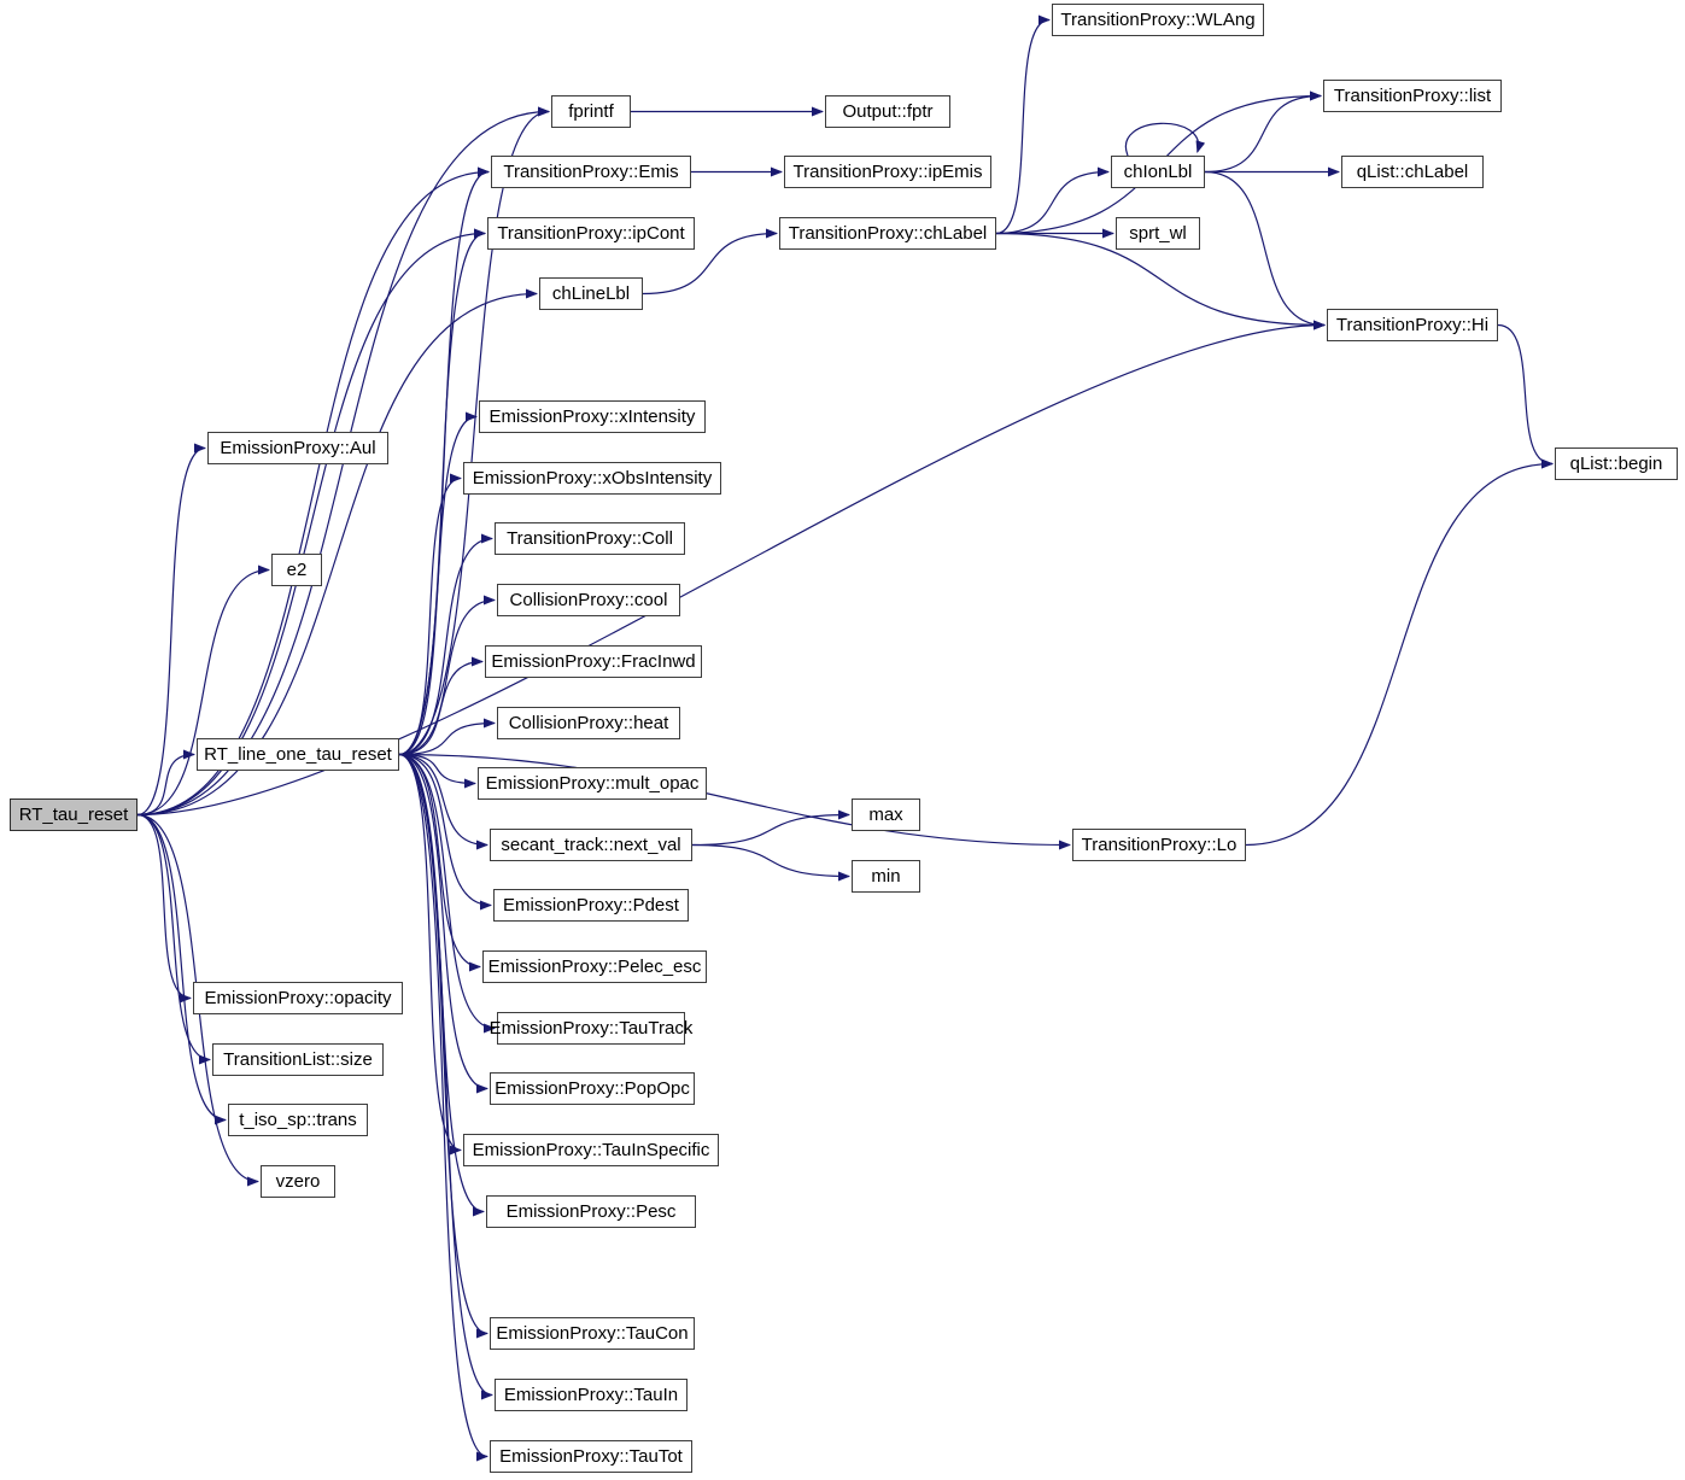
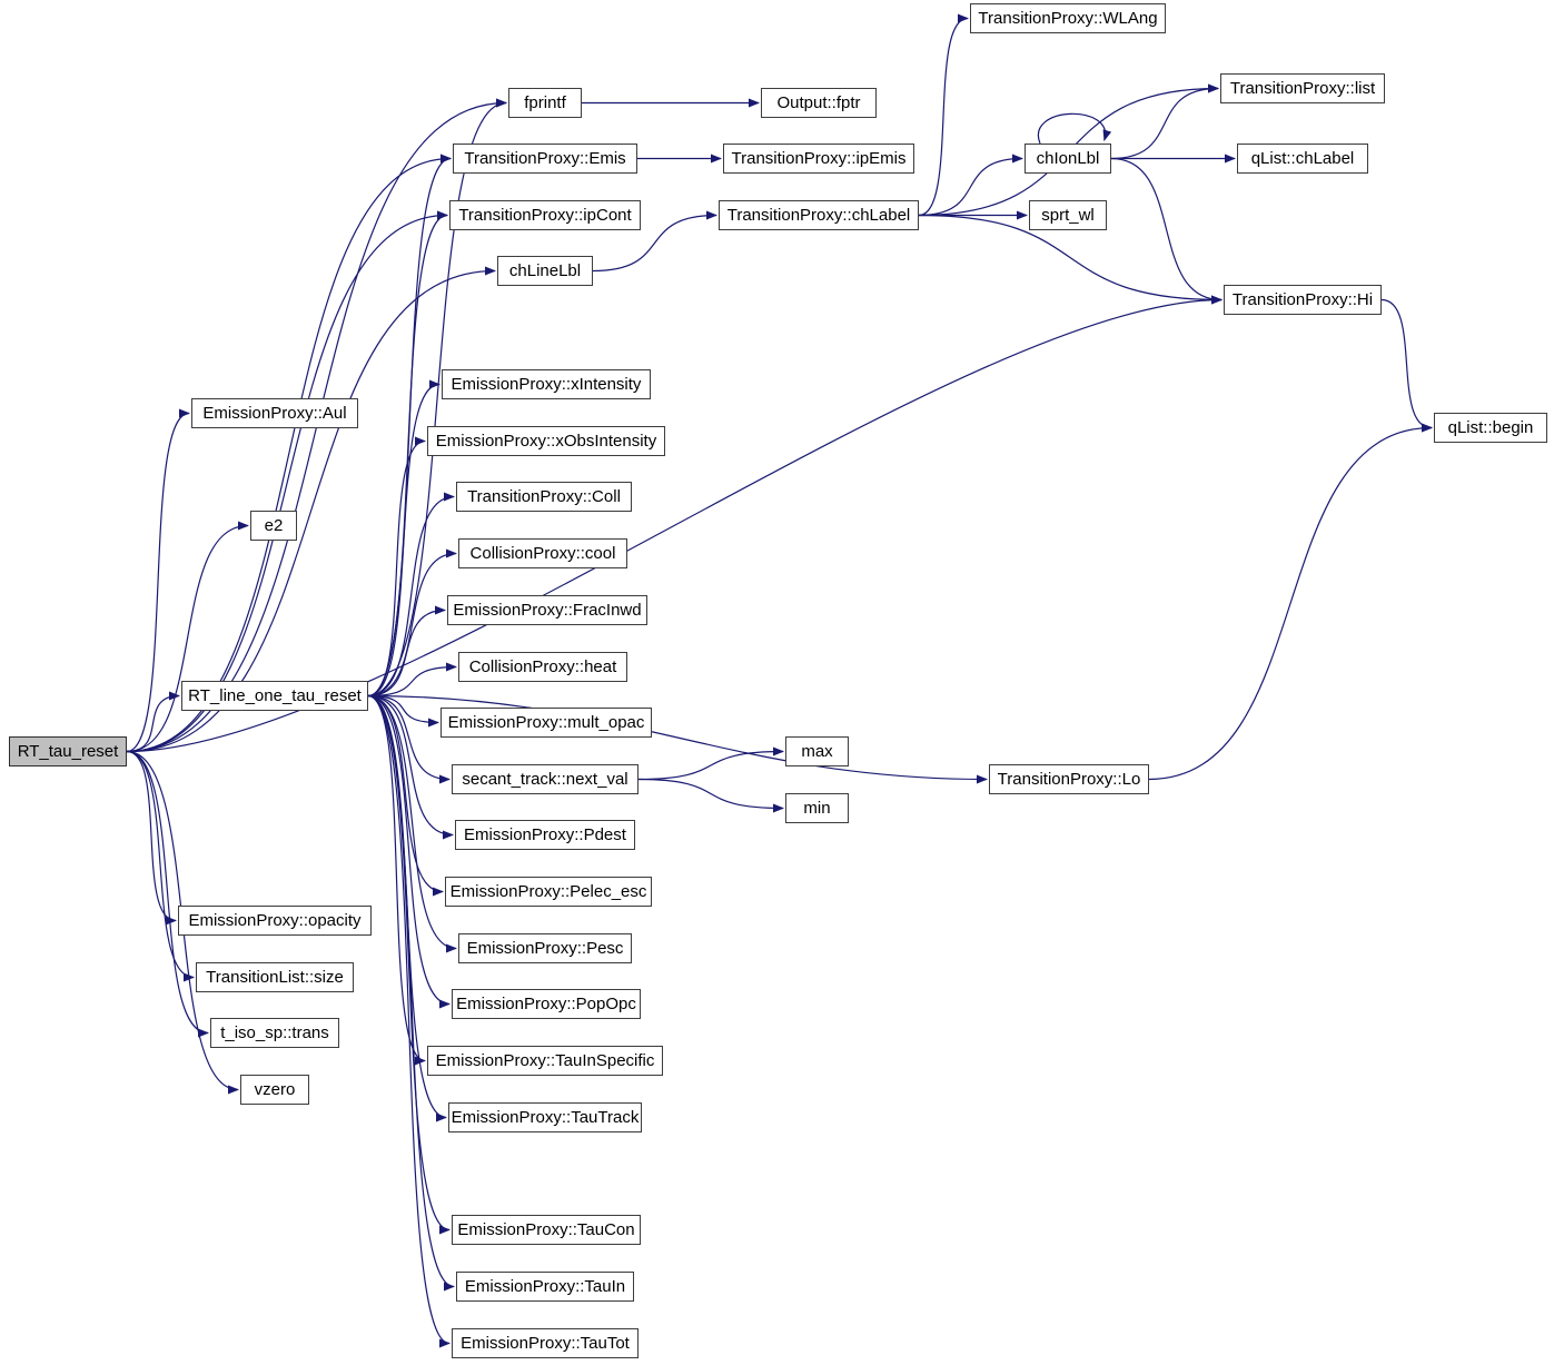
  RT_tau_reset
  EmissionProxy::Aul
  e2
  RT_line_one_tau_reset
  EmissionProxy::opacity
  TransitionList::size
  t_iso_sp::trans
  vzero
  fprintf
  TransitionProxy::Emis
  TransitionProxy::ipCont
  chLineLbl
  EmissionProxy::xIntensity
  EmissionProxy::xObsIntensity
  TransitionProxy::Coll
  CollisionProxy::cool
  EmissionProxy::FracInwd
  CollisionProxy::heat
  EmissionProxy::mult_opac
  secant_track::next_val
  EmissionProxy::Pdest
  EmissionProxy::Pelec_esc
- EmissionProxy::TauTrack
+ EmissionProxy::Pesc
  EmissionProxy::PopOpc
  EmissionProxy::TauInSpecific
- EmissionProxy::Pesc
+ EmissionProxy::TauTrack
  EmissionProxy::TauCon
  EmissionProxy::TauIn
  EmissionProxy::TauTot
  Output::fptr
  TransitionProxy::ipEmis
  TransitionProxy::chLabel
  sprt_wl
  max
  min
  TransitionProxy::Lo
  TransitionProxy::WLAng
  chIonLbl
  TransitionProxy::list
  qList::chLabel
  TransitionProxy::Hi
  qList::begin
